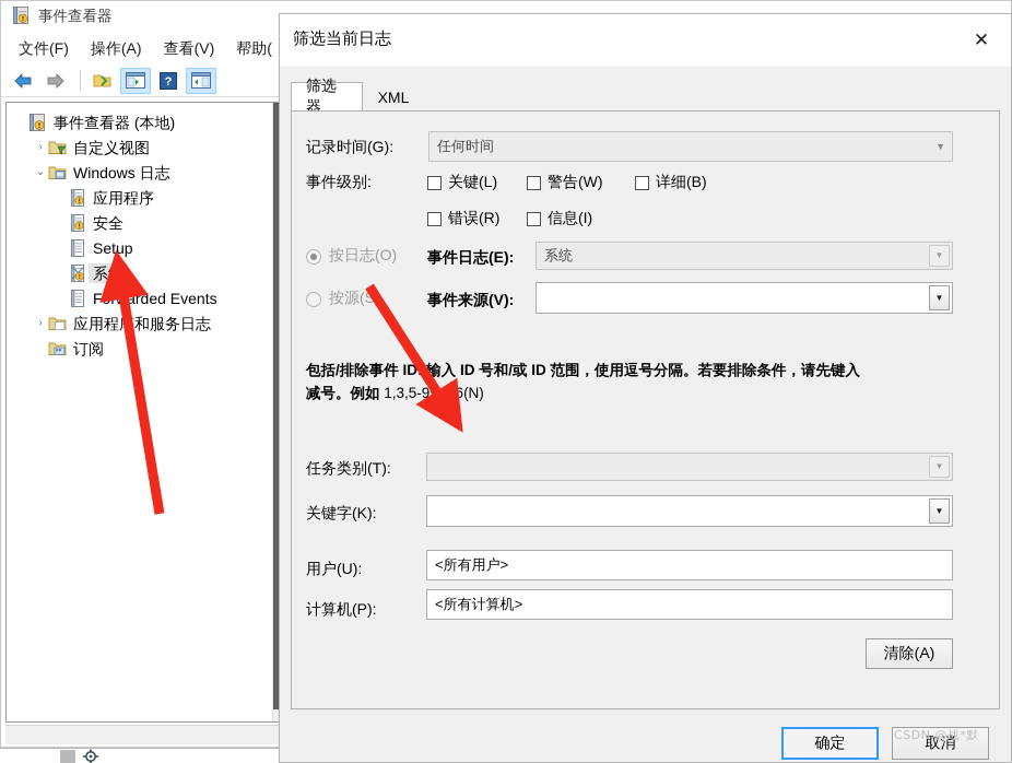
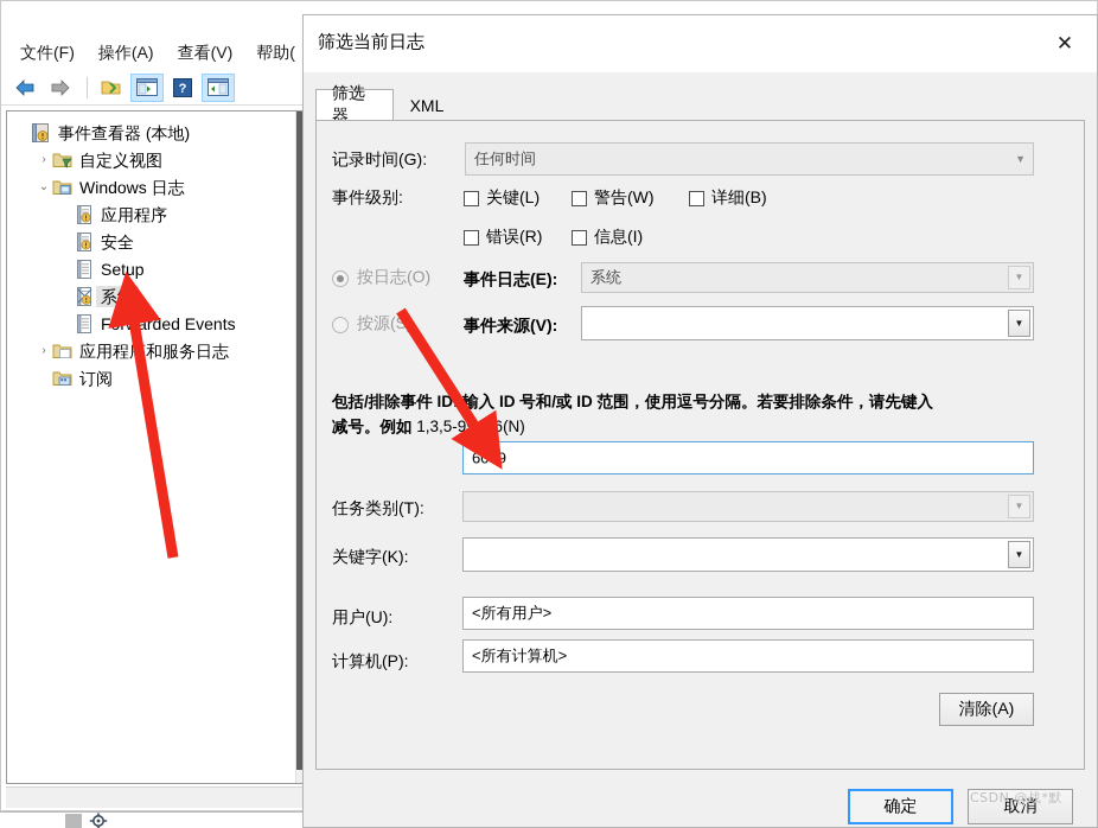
- 事件查看器
  文件(F)
  操作(A)
  查看(V)
  帮助(
  ?
  事件查看器 (本地)
  ›
  自定义视图
  ⌄
  Windows 日志
  应用程序
  安全
  Setup
  系统
  Forarded Events
  ›
  应用程和服务日志
  订阅
  筛选当前日志
  ✕
  筛选器
  XML
  记录时间(G):
  任何时间
  ▼
  事件级别:
  关键(L)
  警告(W)
  详细(B)
  错误(R)
  信息(I)
  按日志(O)
  事件日志(E):
  系统
  ▼
  按源(S
  事件来源(V):
  ▼
  包括/排除事件 ID 输入 ID 号和/或 ID 范围，使用逗号分隔。若要排除条件，请先键入
  减号。例如 1,3,5-9-76(N)
+ 6009
  任务类别(T):
  ▼
  关键字(K):
  ▼
  用户(U):
  <所有用户>
  计算机(P):
  <所有计算机>
  清除(A)
  确定
  取消
  CSDN @战*默
